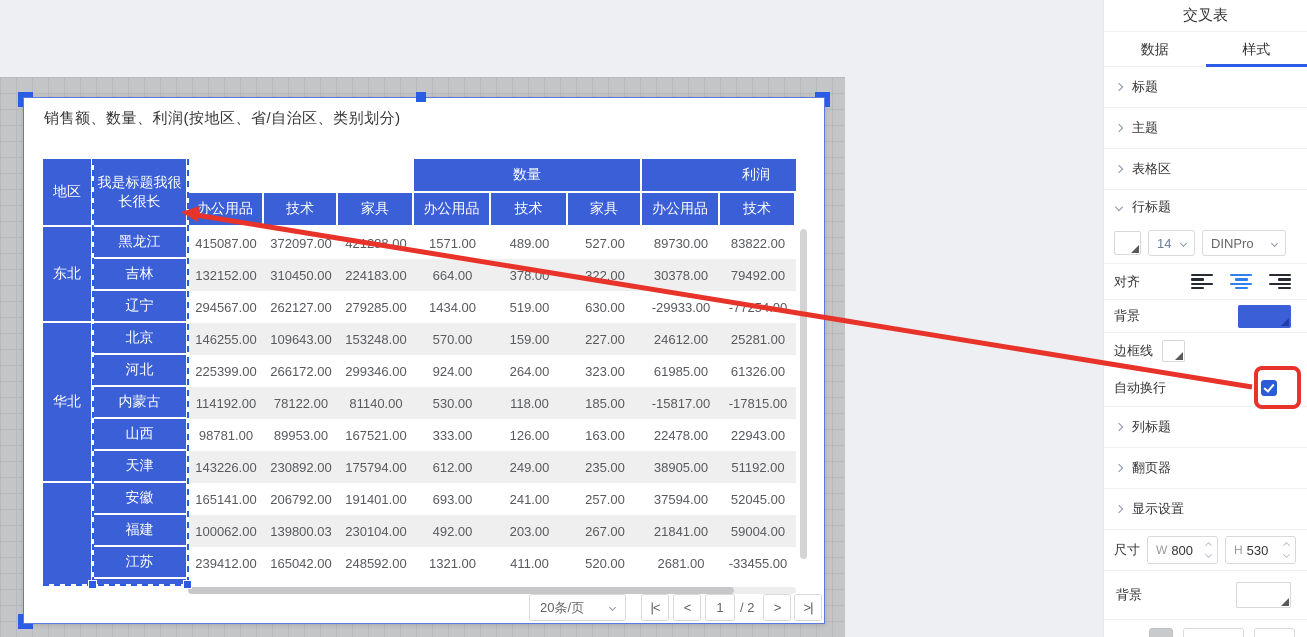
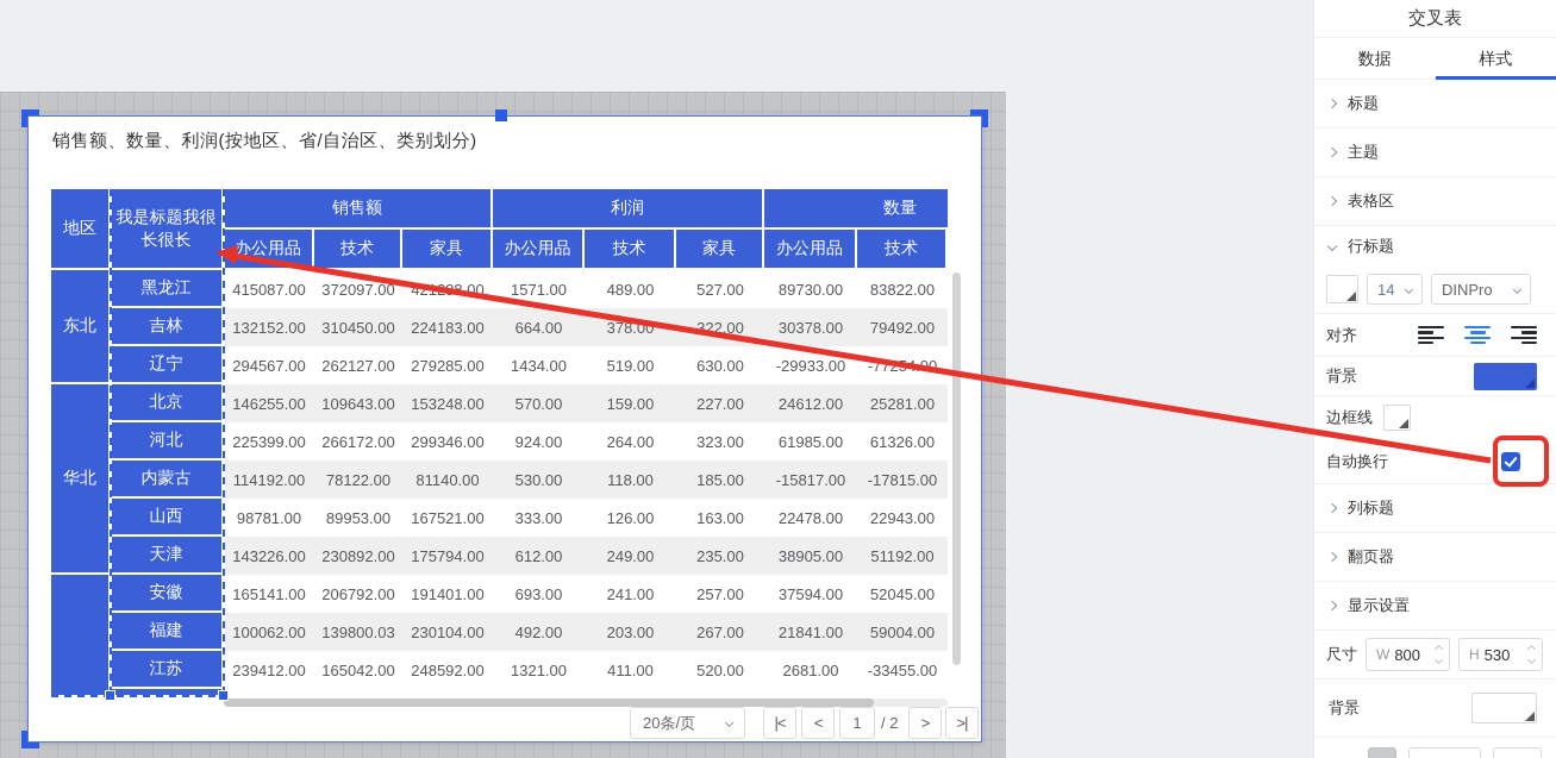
  销售额、数量、利润(按地区、省/自治区、类别划分)
  地区
  我是标题我很长很长
+ 销售额
  办公用品
  技术
  家具
- 数量
+ 利润
  办公用品
  技术
  家具
- 利润
+ 数量
  办公用品
  技术
  东北
  华北
  黑龙江
  415087.00
  372097.00
  1571.00
  489.00
  527.00
  89730.00
  83822.00
  吉林
  132152.00
  310450.00
  224183.00
  664.00
  378.00
  322.00
  30378.00
  79492.00
  辽宁
  294567.00
  262127.00
  279285.00
  1434.00
  519.00
  630.00
  -29933.00
  北京
  146255.00
  109643.00
  153248.00
  570.00
  159.00
  227.00
  24612.00
  25281.00
  河北
  225399.00
  266172.00
  299346.00
  924.00
  264.00
  323.00
  61985.00
  61326.00
  内蒙古
  114192.00
  78122.00
  81140.00
  530.00
  118.00
  185.00
  -15817.00
  -17815.00
  山西
  98781.00
  89953.00
  167521.00
  333.00
  126.00
  163.00
  22478.00
  22943.00
  天津
  143226.00
  230892.00
  175794.00
  612.00
  249.00
  235.00
  38905.00
  51192.00
  安徽
  165141.00
  206792.00
  191401.00
  693.00
  241.00
  257.00
  37594.00
  52045.00
  福建
  100062.00
  139800.03
  230104.00
  492.00
  203.00
  267.00
  21841.00
  59004.00
  江苏
  239412.00
  165042.00
  248592.00
  1321.00
  411.00
  520.00
  2681.00
  -33455.00
  20条/页
  |<
  <
  1
  / 2
  >
  >|
  交叉表
  数据
  样式
  标题
  主题
  表格区
  行标题
  14
  DINPro
  对齐
  背景
  边框线
  自动换行
  列标题
  翻页器
  显示设置
  尺寸
  W
  800
  H
  530
  背景
